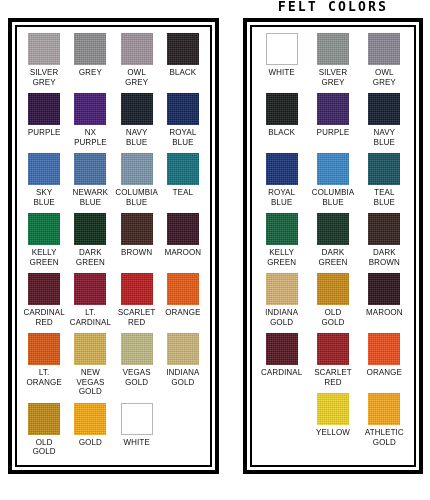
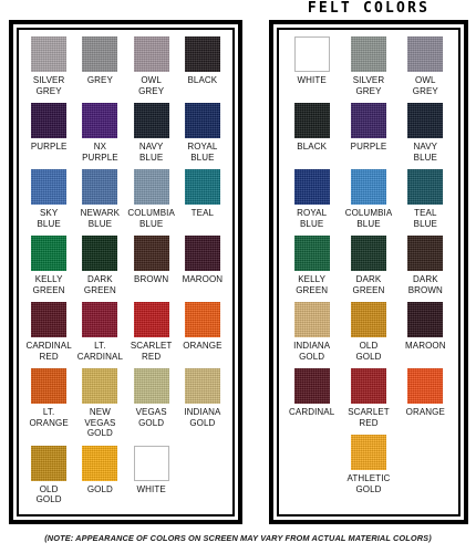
  SILVER
  GREY
  GREY
  OWL
  GREY
  BLACK
  PURPLE
  NX
  PURPLE
  NAVY
  BLUE
  ROYAL
  BLUE
  SKY
  BLUE
  NEWARK
  BLUE
  COLUMBIA
  BLUE
  TEAL
  KELLY
  GREEN
  DARK
  GREEN
  BROWN
  MAROON
  CARDINAL
  RED
  LT.
  CARDINAL
  SCARLET
  RED
  ORANGE
  LT.
  ORANGE
  NEW
  VEGAS
  GOLD
  VEGAS
  GOLD
  INDIANA
  GOLD
  OLD
  GOLD
  GOLD
  WHITE
  FELT COLORS
  WHITE
  SILVER
  GREY
  OWL
  GREY
  BLACK
  PURPLE
  NAVY
  BLUE
  ROYAL
  BLUE
  COLUMBIA
  BLUE
  TEAL
  BLUE
  KELLY
  GREEN
  DARK
  GREEN
  DARK
  BROWN
  INDIANA
  GOLD
  OLD
  GOLD
  MAROON
  CARDINAL
  SCARLET
  RED
  ORANGE
- YELLOW
  ATHLETIC
  GOLD
+ (NOTE: APPEARANCE OF COLORS ON SCREEN MAY VARY FROM ACTUAL MATERIAL COLORS)
